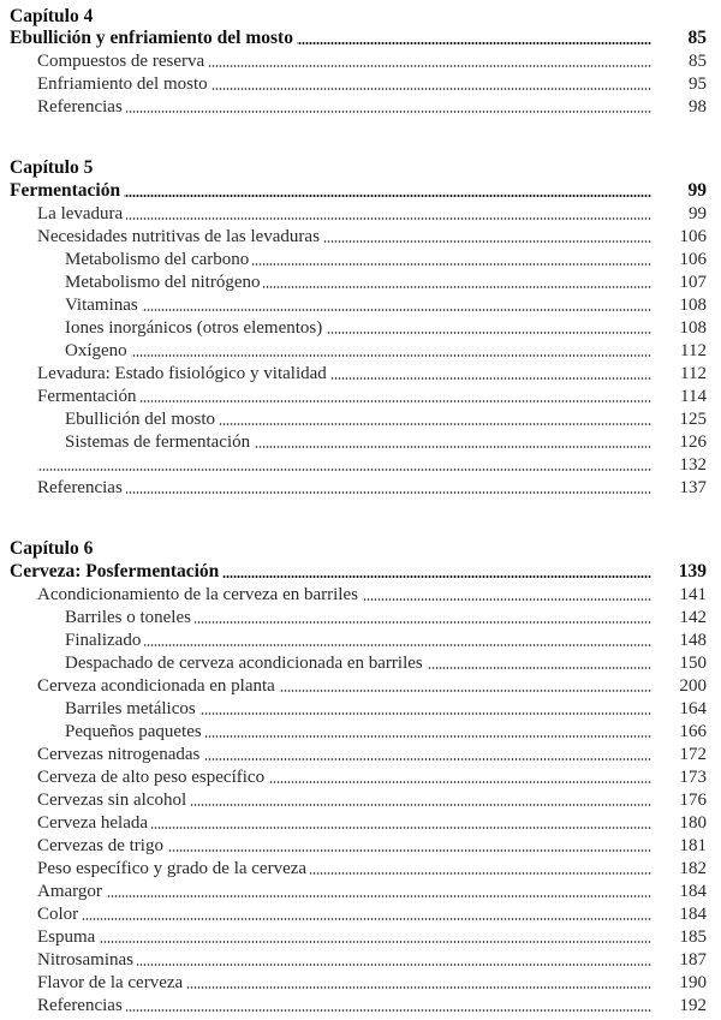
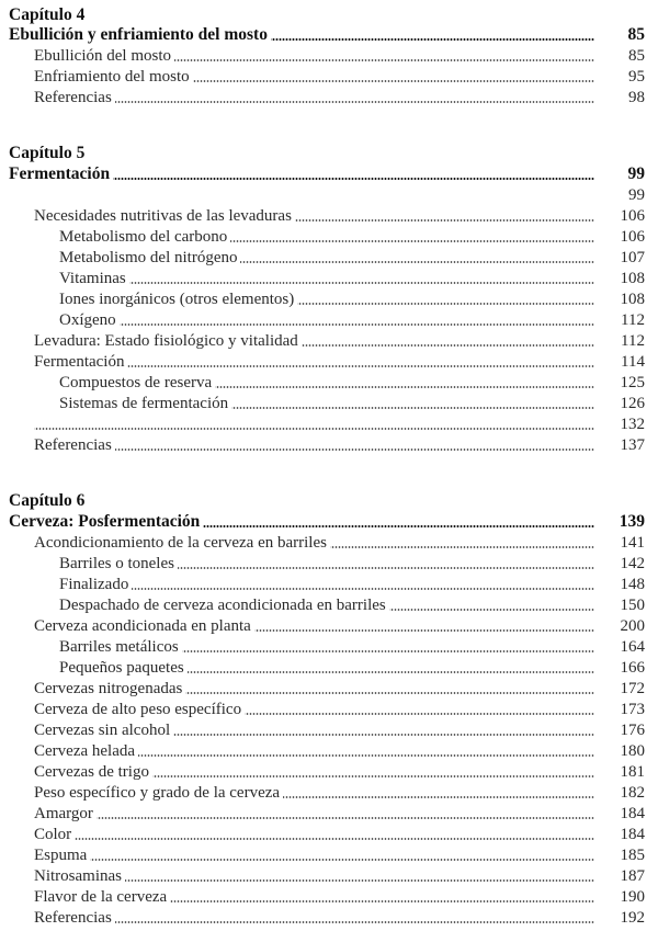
  Capítulo 4
  Ebullición y enfriamiento del mosto
  85
- Compuestos de reserva
+ Ebullición del mosto
  85
  Enfriamiento del mosto
  95
  Referencias
  98
  Capítulo 5
  Fermentación
  99
- La levadura
  99
  Necesidades nutritivas de las levaduras
  106
  Metabolismo del carbono
  106
  Metabolismo del nitrógeno
  107
  Vitaminas
  108
  Iones inorgánicos (otros elementos)
  108
  Oxígeno
  112
  Levadura: Estado fisiológico y vitalidad
  112
  Fermentación
  114
- Ebullición del mosto
+ Compuestos de reserva
  125
  Sistemas de fermentación
  126
  132
  Referencias
  137
  Capítulo 6
  Cerveza: Posfermentación
  139
  Acondicionamiento de la cerveza en barriles
  141
  Barriles o toneles
  142
  Finalizado
  148
  Despachado de cerveza acondicionada en barriles
  150
  Cerveza acondicionada en planta
  200
  Barriles metálicos
  164
  Pequeños paquetes
  166
  Cervezas nitrogenadas
  172
  Cerveza de alto peso específico
  173
  Cervezas sin alcohol
  176
  Cerveza helada
  180
  Cervezas de trigo
  181
  Peso específico y grado de la cerveza
  182
  Amargor
  184
  Color
  184
  Espuma
  185
  Nitrosaminas
  187
  Flavor de la cerveza
  190
  Referencias
  192
